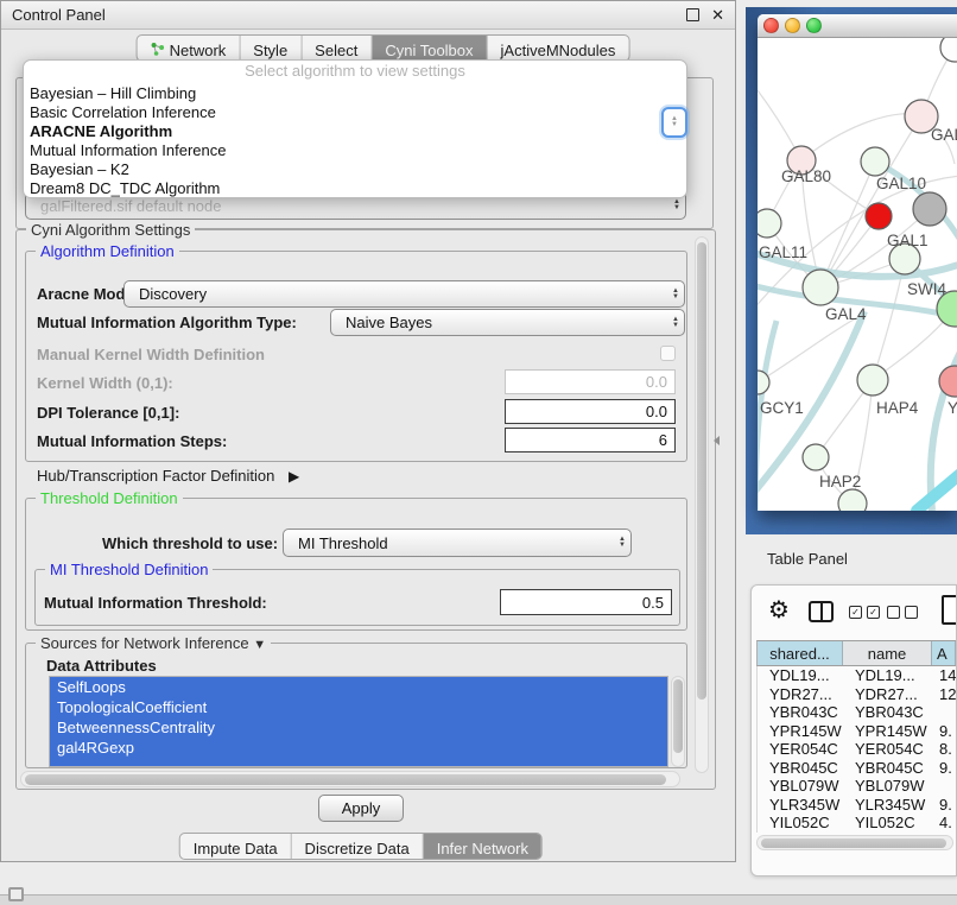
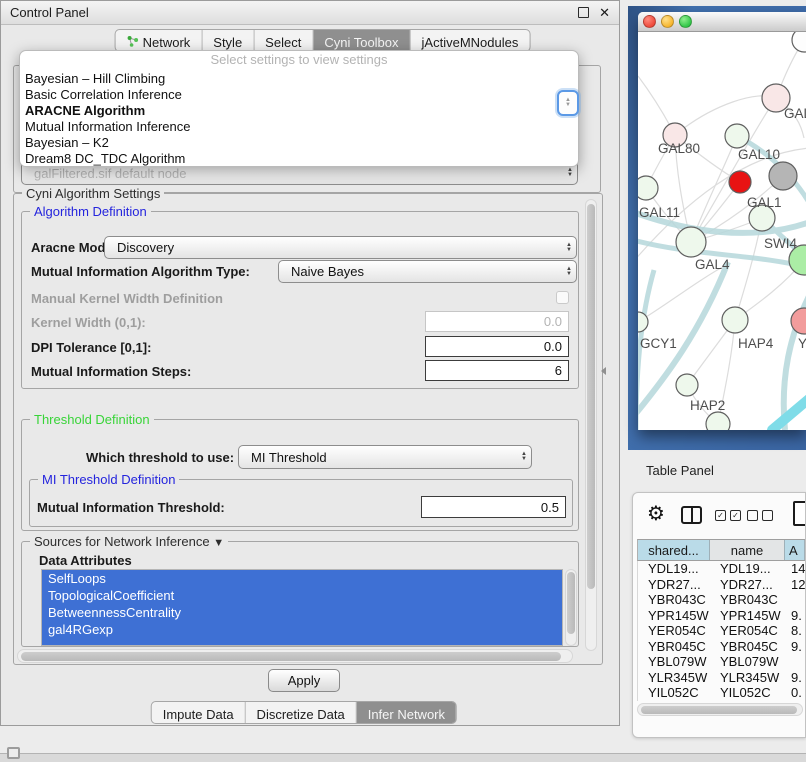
  Control Panel
  ✕
  Network
  Style
  Select
  Cyni Toolbox
  jActiveMNodules
  galFiltered.sif default node
  Cyni Algorithm Settings
  Algorithm Definition
  Aracne Mod
  Discovery
  Mutual Information Algorithm Type:
  Naive Bayes
  Manual Kernel Width Definition
  Kernel Width (0,1):
  0.0
  DPI Tolerance [0,1]:
  0.0
  Mutual Information Steps:
  6
- Hub/Transcription Factor Definition ▶
  Threshold Definition
  Which threshold to use:
  MI Threshold
  MI Threshold Definition
  Mutual Information Threshold:
  0.5
  Sources for Network Inference ▼
  Data Attributes
  SelfLoops
  TopologicalCoefficient
  BetweennessCentrality
  gal4RGexp
  Apply
  Impute Data
  Discretize Data
  Infer Network
- Select algorithm to view settings
+ Select settings to view settings
  Bayesian – Hill Climbing
  Basic Correlation Inference
  ARACNE Algorithm
  Mutual Information Inference
  Bayesian – K2
  Dream8 DC_TDC Algorithm
  GAL80
  GAL10
  GAL1
  GAL11
  GAL4
  SWI4
  GCY1
  HAP4
  Y
  HAP2
  Table Panel
  ⚙
  ✓
  ✓
  shared...
  name
  A
  YDL19...
  YDL19...
  14
  YDR27...
  YDR27...
  12
  YBR043C
  YBR043C
  YPR145W
  YPR145W
  9.
  YER054C
  YER054C
  8.
  YBR045C
  YBR045C
  9.
  YBL079W
  YBL079W
  YLR345W
  YLR345W
  9.
  YIL052C
  YIL052C
- 4.
+ 0.
